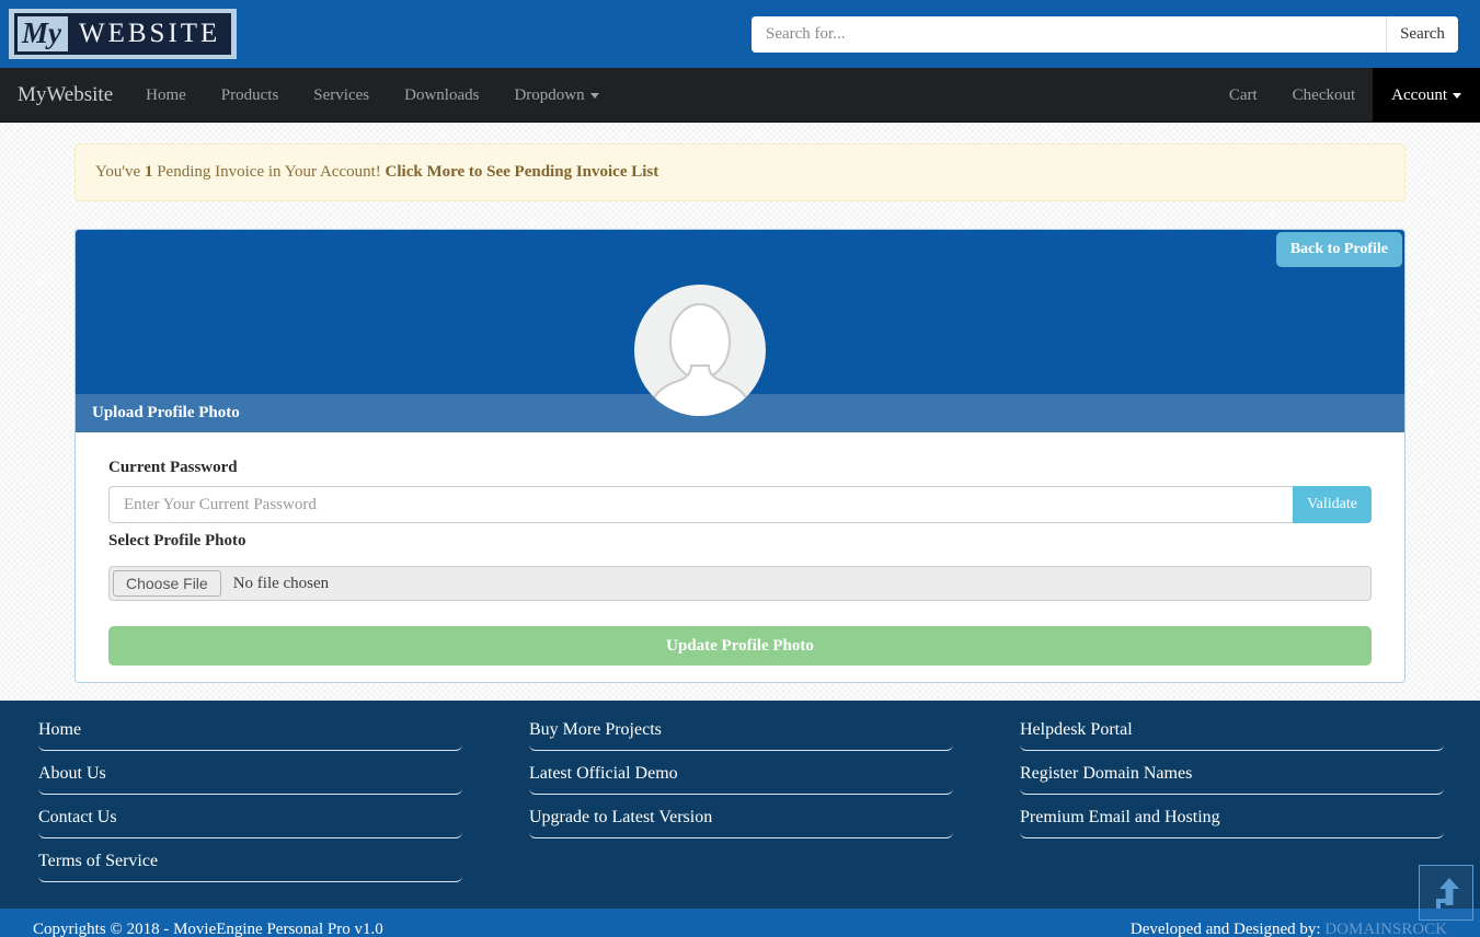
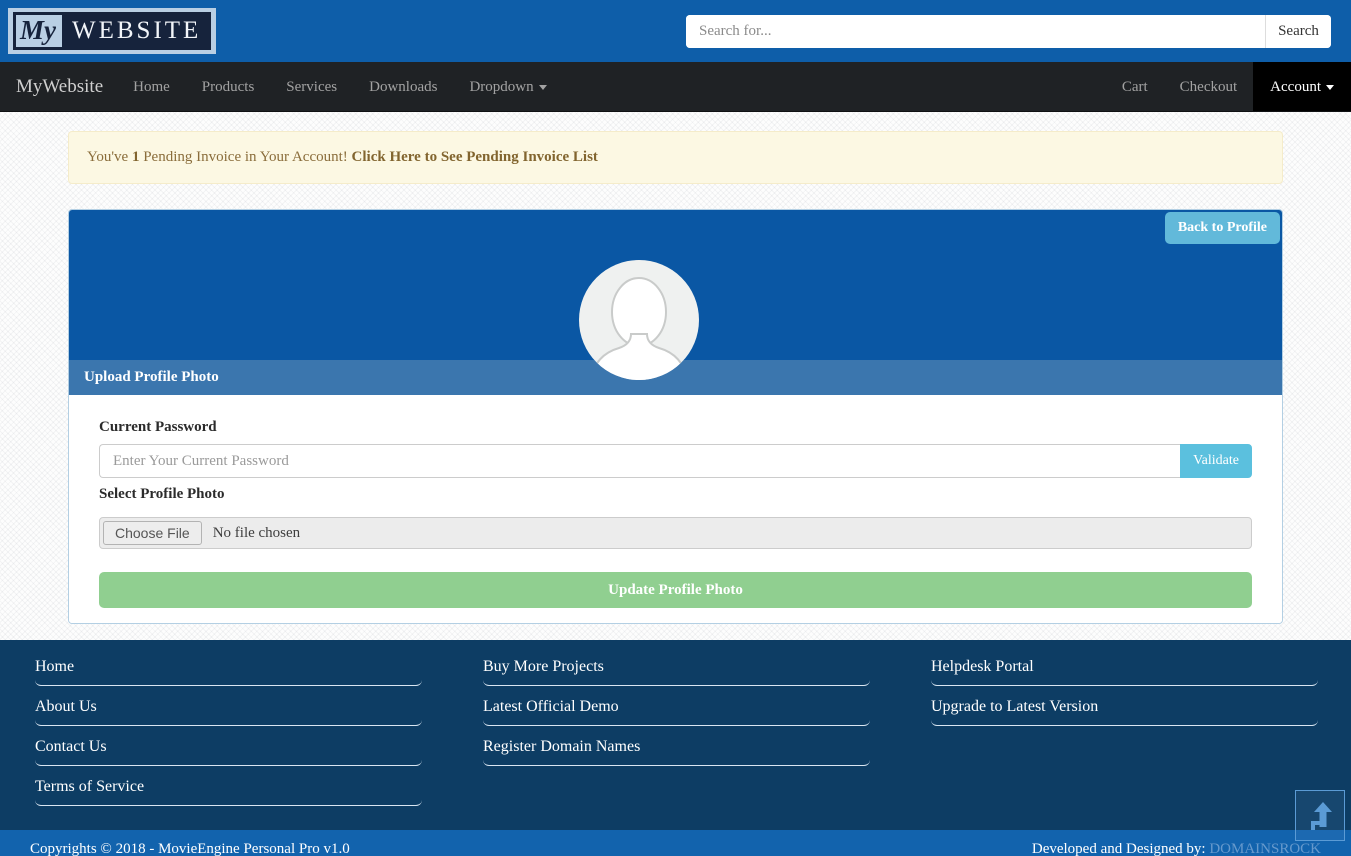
  My
  WEBSITE
  Search for...
  Search
  MyWebsite
  Home
  Products
  Services
  Downloads
  Dropdown
  Cart
  Checkout
  Account
- You've 1 Pending Invoice in Your Account! Click More to See Pending Invoice List
+ You've 1 Pending Invoice in Your Account! Click Here to See Pending Invoice List
  Back to Profile
  Upload Profile Photo
  Current Password
  Enter Your Current Password
  Validate
  Select Profile Photo
  Choose File
  No file chosen
  Update Profile Photo
  Home
  About Us
  Contact Us
  Terms of Service
  Buy More Projects
  Latest Official Demo
- Upgrade to Latest Version
+ Register Domain Names
  Helpdesk Portal
- Register Domain Names
+ Upgrade to Latest Version
- Premium Email and Hosting
  Copyrights © 2018 - MovieEngine Personal Pro v1.0
  Developed and Designed by: DOMAINSROCK
